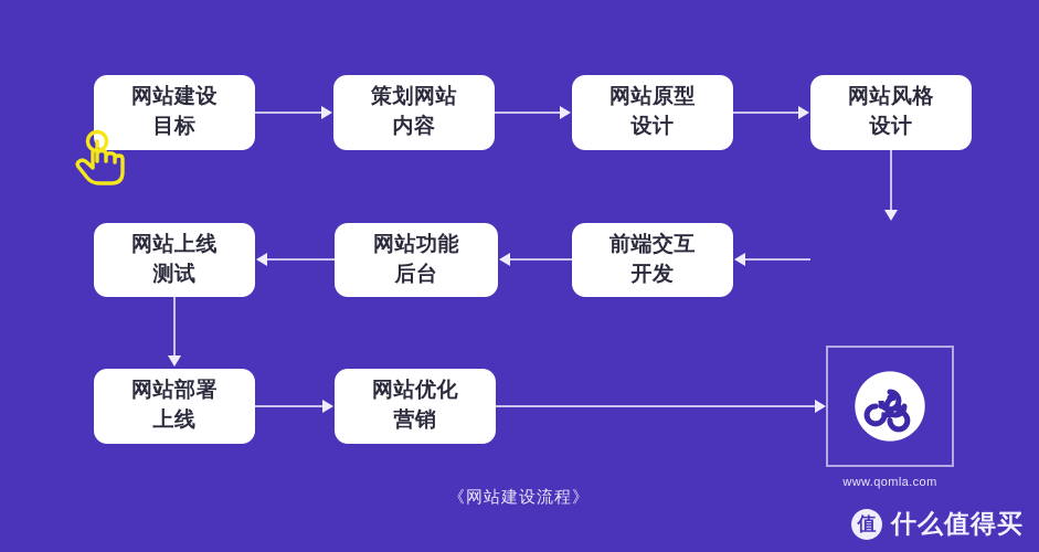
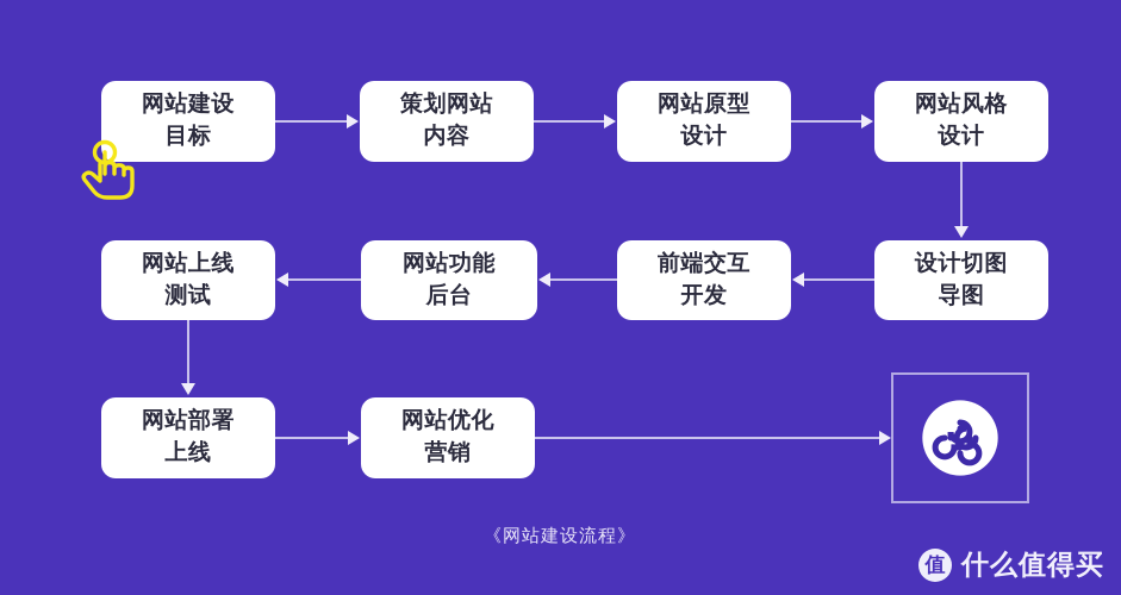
  网站建设
  目标
  策划网站
  内容
  网站原型
  设计
  网站风格
  设计
  网站上线
  测试
  网站功能
  后台
  前端交互
  开发
+ 设计切图
+ 导图
  网站部署
  上线
  网站优化
  营销
- www.qomla.com
  《网站建设流程》
  值
  什么值得买
